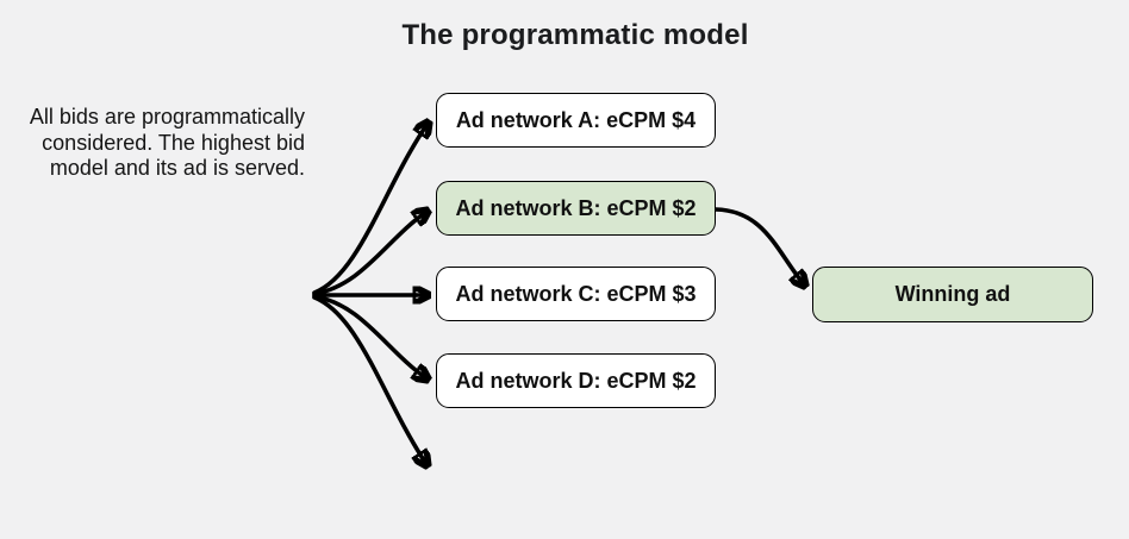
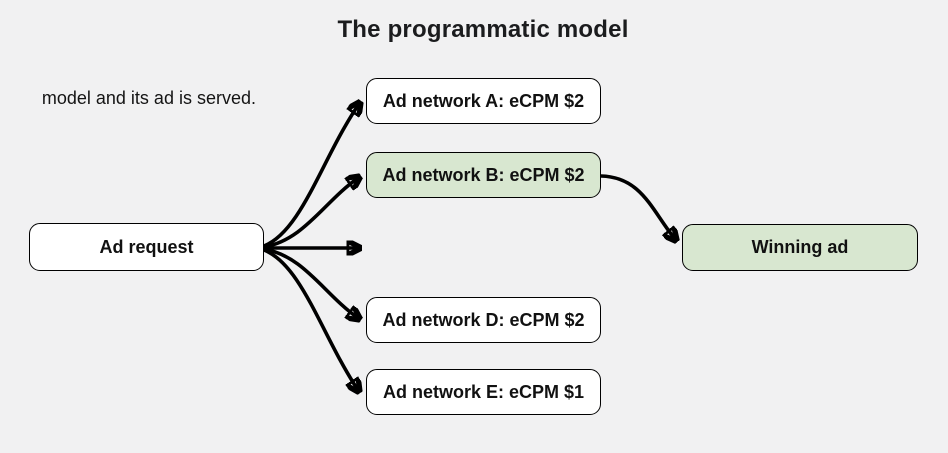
  The programmatic model
- All bids are programmatically
- considered. The highest bid
  model and its ad is served.
+ Ad request
- Ad network A: eCPM $4
+ Ad network A: eCPM $2
  Ad network B: eCPM $2
- Ad network C: eCPM $3
  Ad network D: eCPM $2
+ Ad network E: eCPM $1
  Winning ad
